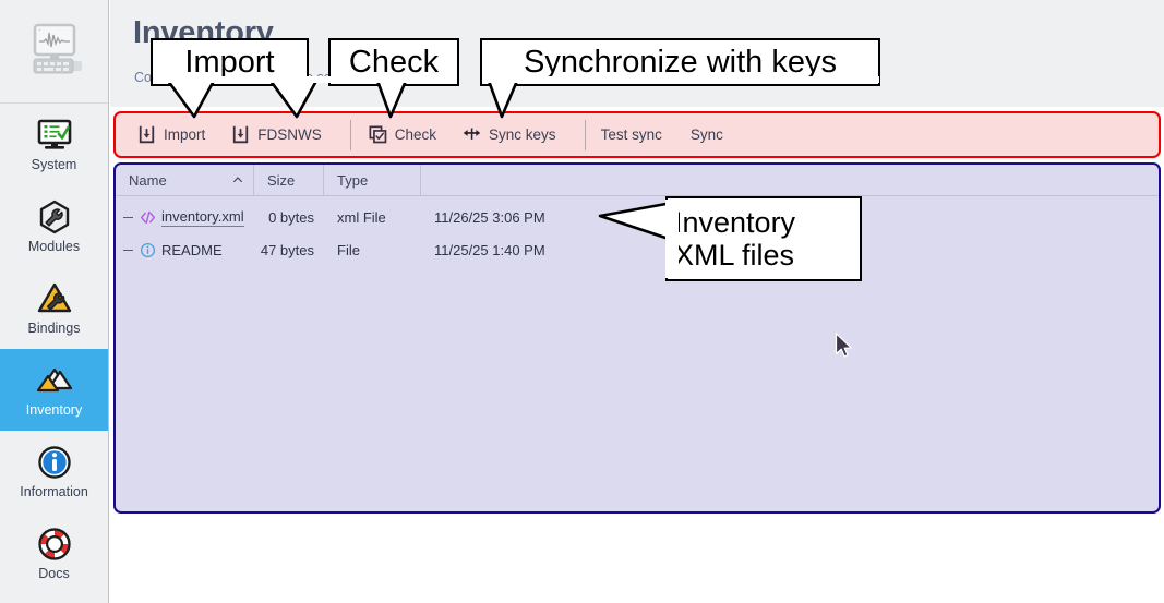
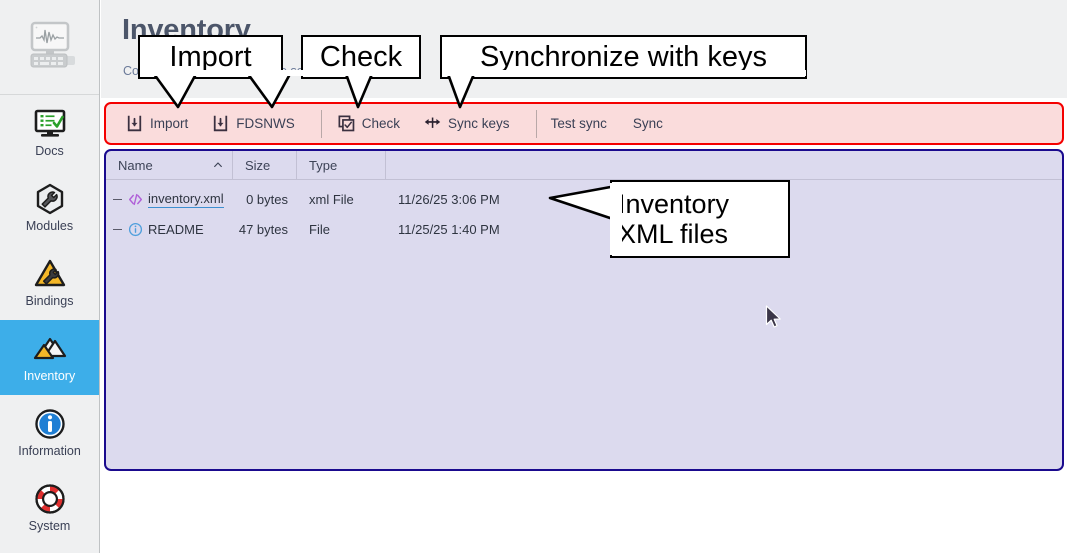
- System
+ Docs
  Modules
  Bindings
  Inventory
  Information
- Docs
+ System
  Inventory
  Import
  FDSNWS
  Check
  Sync keys
  Test sync
  Sync
  Name
  Size
  Type
  inventory.xml
  0 bytes
  xml File
  11/26/25 3:06 PM
  README
  47 bytes
  File
  11/25/25 1:40 PM
  Import
  Check
  Synchronize with keys
  nventory
  XML files
